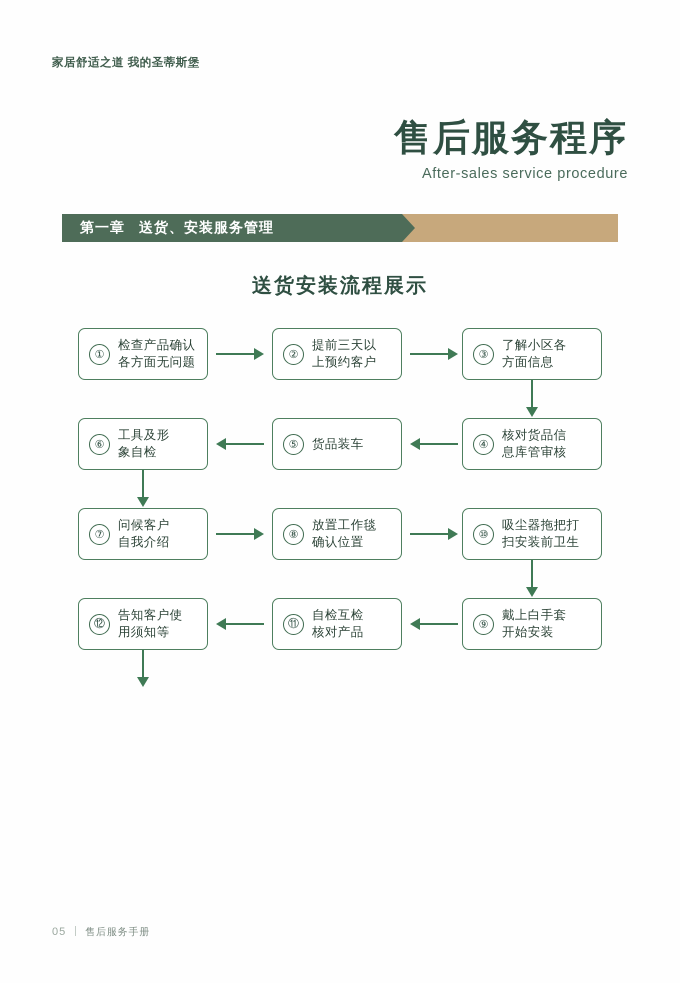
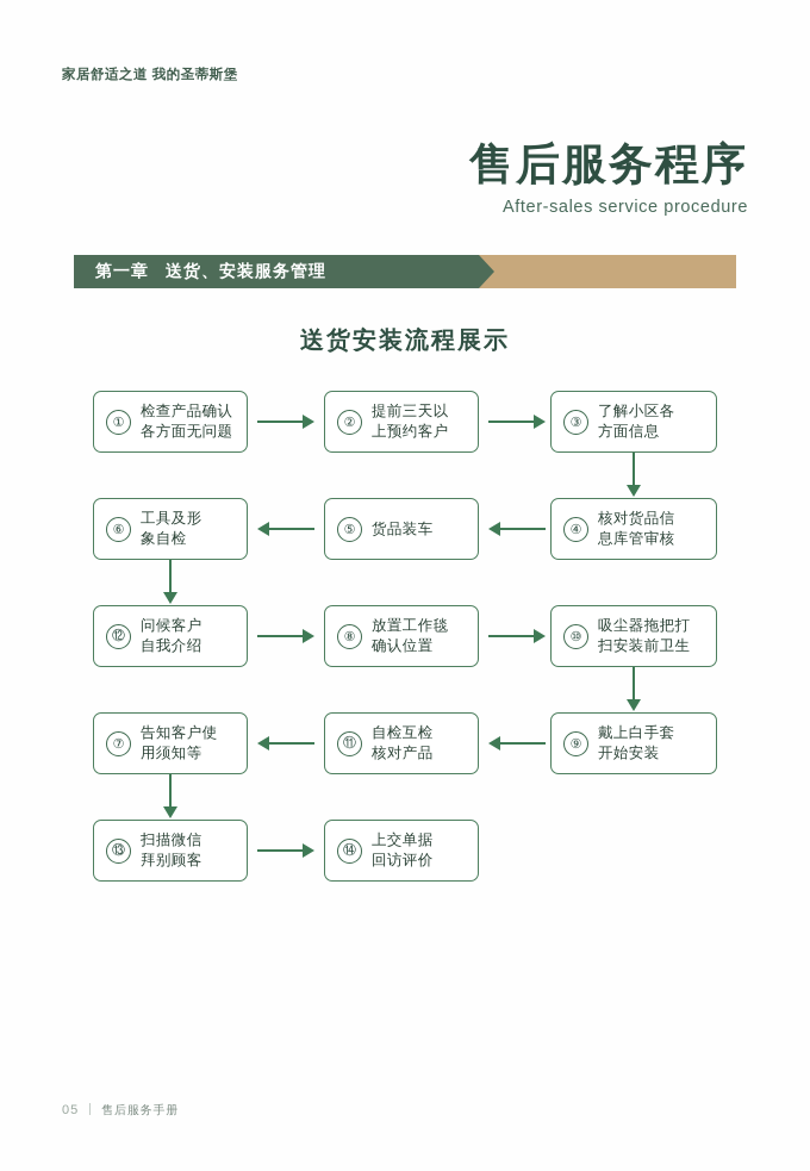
  家居舒适之道 我的圣蒂斯堡
  售后服务程序
  After-sales service procedure
  第一章
  送货、安装服务管理
  送货安装流程展示
  ①
  检查产品确认
  各方面无问题
  ②
  提前三天以
  上预约客户
  ③
  了解小区各
  方面信息
  ⑥
  工具及形
  象自检
  ⑤
  货品装车
  ④
  核对货品信
  息库管审核
- ⑦
+ ⑫
  问候客户
  自我介绍
  ⑧
  放置工作毯
  确认位置
  ⑩
  吸尘器拖把打
  扫安装前卫生
- ⑫
+ ⑦
  告知客户使
  用须知等
  ⑪
  自检互检
  核对产品
  ⑨
  戴上白手套
  开始安装
+ ⑬
+ 扫描微信
+ 拜别顾客
+ ⑭
+ 上交单据
+ 回访评价
  05
  售后服务手册
